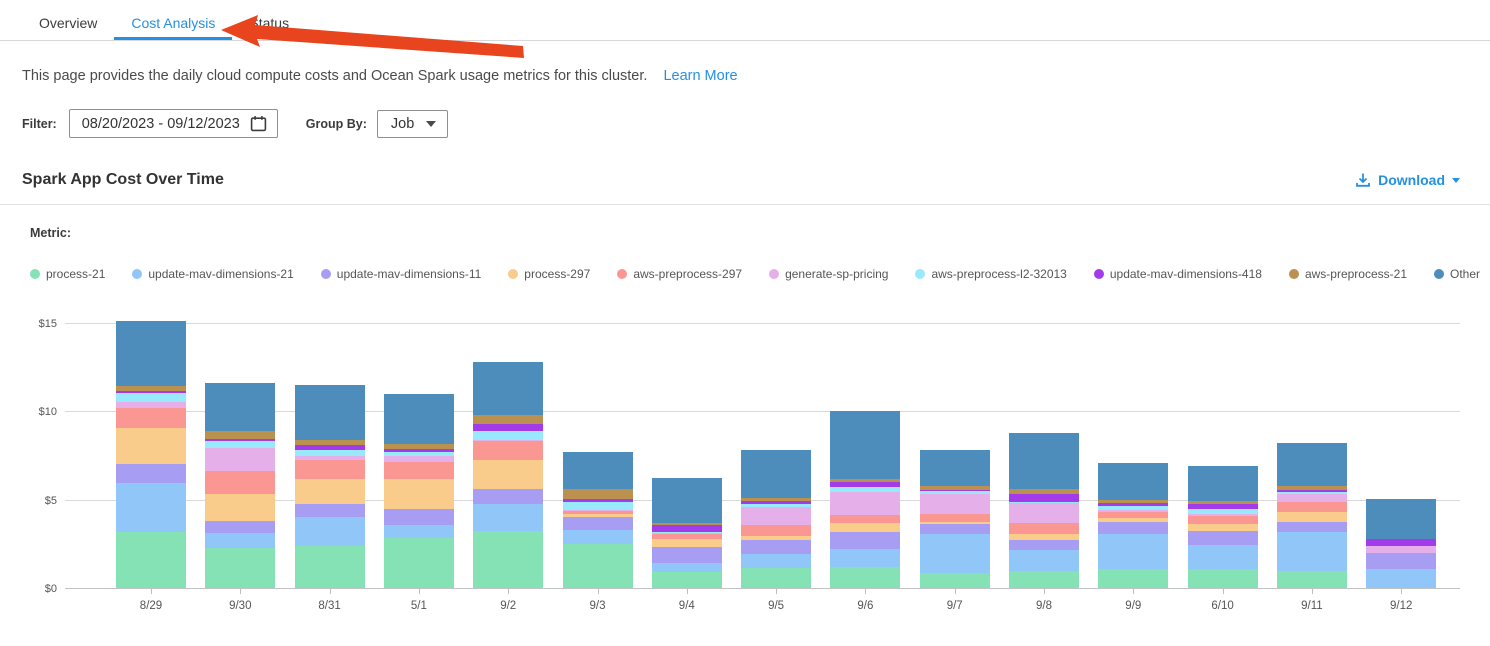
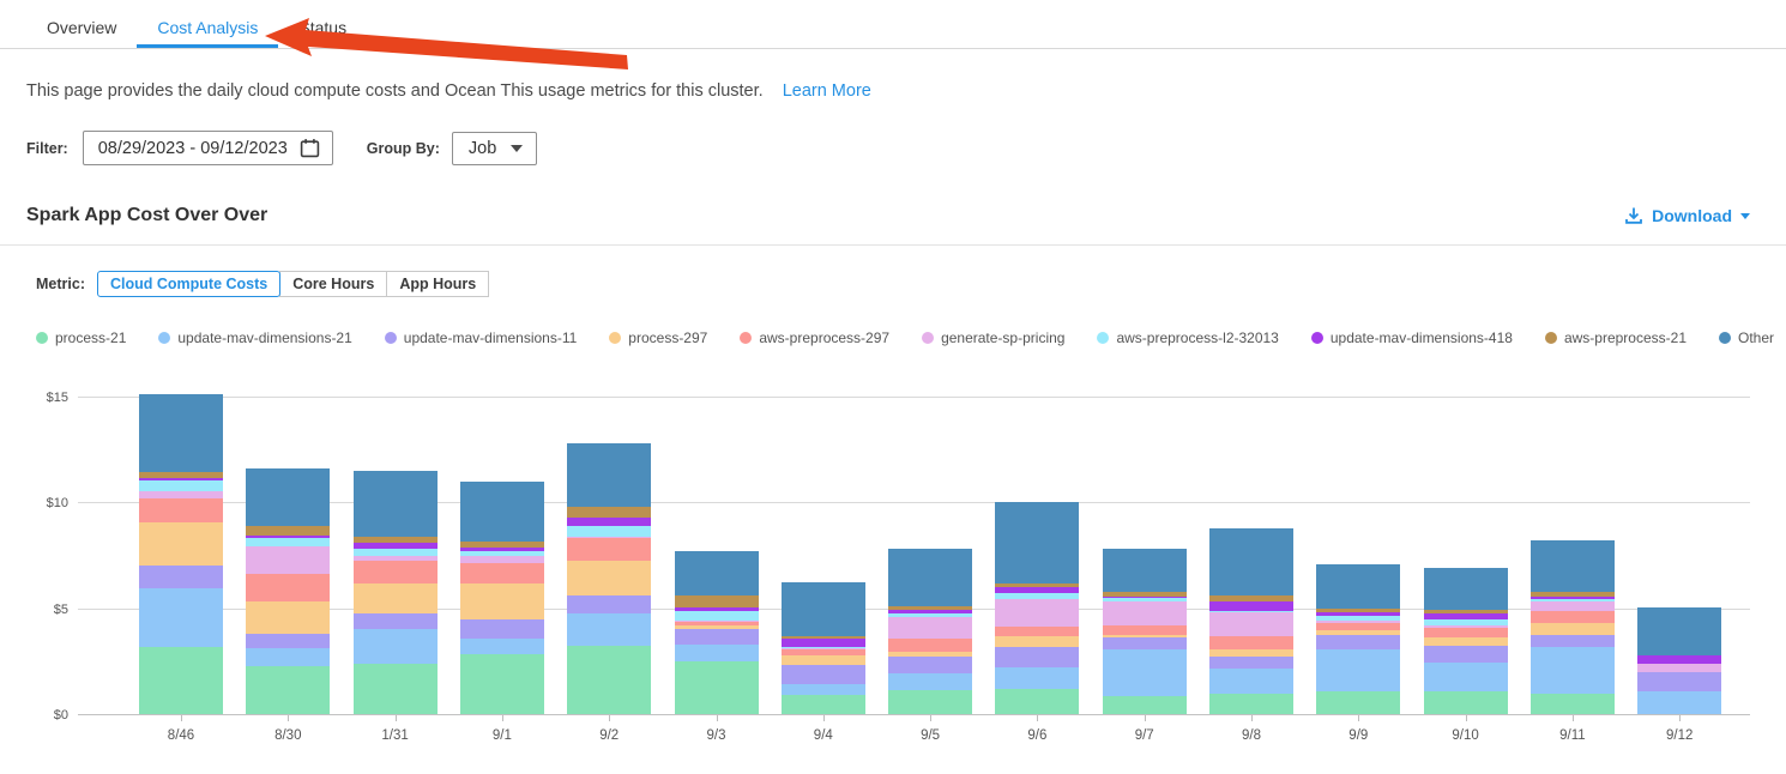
  Overview
  Cost Analysis
  tatus
- This page provides the daily cloud compute costs and Ocean Spark usage metrics for this cluster. Learn More
+ This page provides the daily cloud compute costs and Ocean This usage metrics for this cluster. Learn More
  Filter:
- 08/20/2023 - 09/12/2023
+ 08/29/2023 - 09/12/2023
  Group By:
  Job
- Spark App Cost Over Time
+ Spark App Cost Over Over
  Download
  Metric:
+ Cloud Compute Costs
+ Core Hours
+ App Hours
  process-21
  update-mav-dimensions-21
  update-mav-dimensions-11
  process-297
  aws-preprocess-297
  generate-sp-pricing
  aws-preprocess-l2-32013
  update-mav-dimensions-418
  aws-preprocess-21
  Other
  $0
  $5
  $10
  $15
- 8/29
+ 8/46
- 9/30
+ 8/30
- 8/31
+ 1/31
- 5/1
+ 9/1
  9/2
  9/3
  9/4
  9/5
  9/6
  9/7
  9/8
  9/9
- 6/10
+ 9/10
  9/11
  9/12
